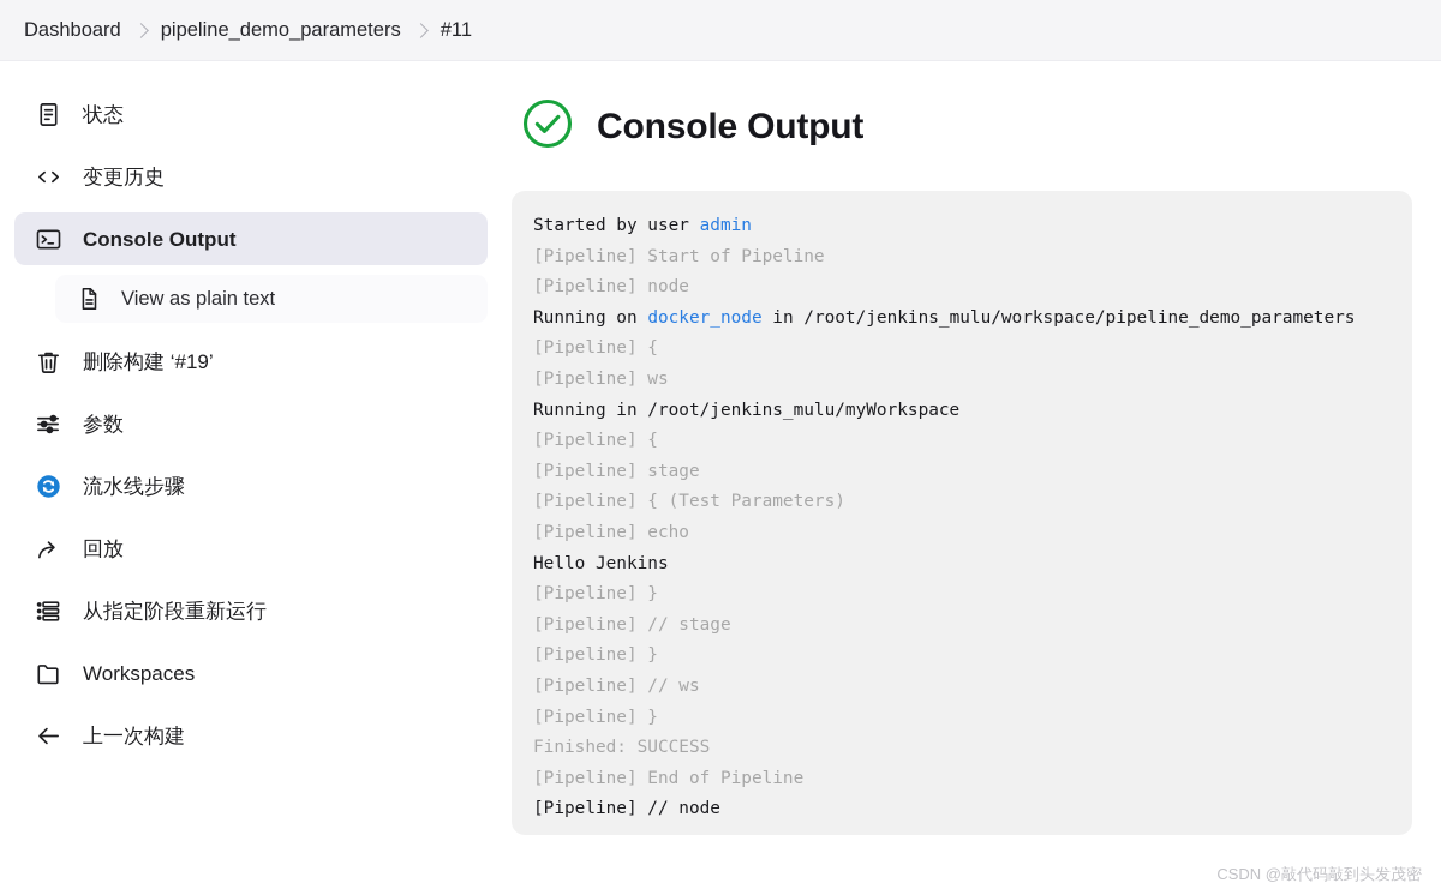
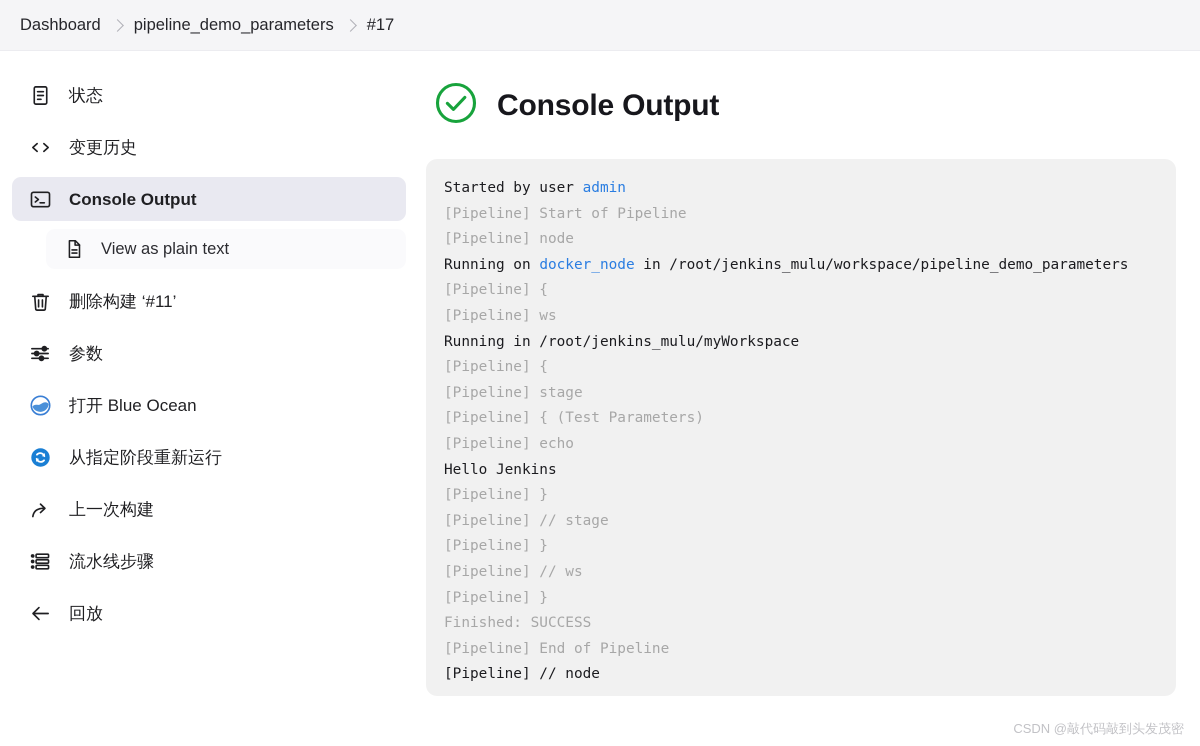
  Dashboard
  pipeline_demo_parameters
- #11
+ #17
  状态
  变更历史
  Console Output
  View as plain text
- 删除构建 ‘#19’
+ 删除构建 ‘#11’
  参数
+ 打开 Blue Ocean
- 流水线步骤
+ 从指定阶段重新运行
- 回放
+ 上一次构建
- 从指定阶段重新运行
+ 流水线步骤
- Workspaces
- 上一次构建
+ 回放
  Console Output
  Started by user admin
  [Pipeline] Start of Pipeline
  [Pipeline] node
  Running on docker_node in /root/jenkins_mulu/workspace/pipeline_demo_parameters
  [Pipeline] {
  [Pipeline] ws
  Running in /root/jenkins_mulu/myWorkspace
  [Pipeline] {
  [Pipeline] stage
  [Pipeline] { (Test Parameters)
  [Pipeline] echo
  Hello Jenkins
  [Pipeline] }
  [Pipeline] // stage
  [Pipeline] }
  [Pipeline] // ws
  [Pipeline] }
  Finished: SUCCESS
  [Pipeline] End of Pipeline
  [Pipeline] // node
  CSDN @敲代码敲到头发茂密
